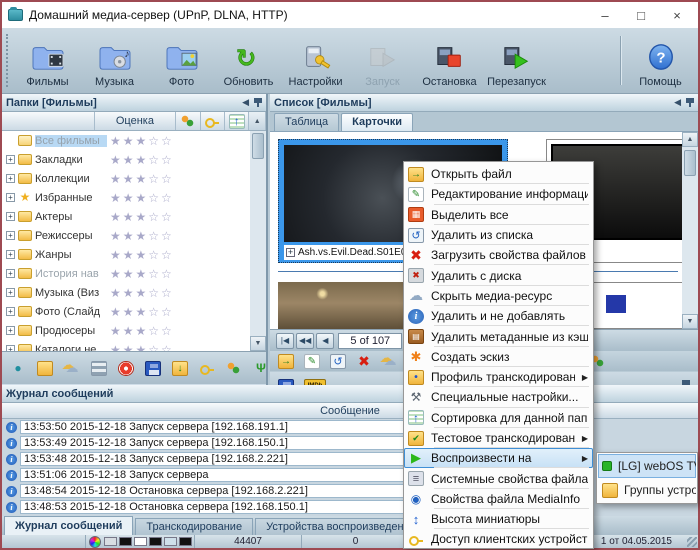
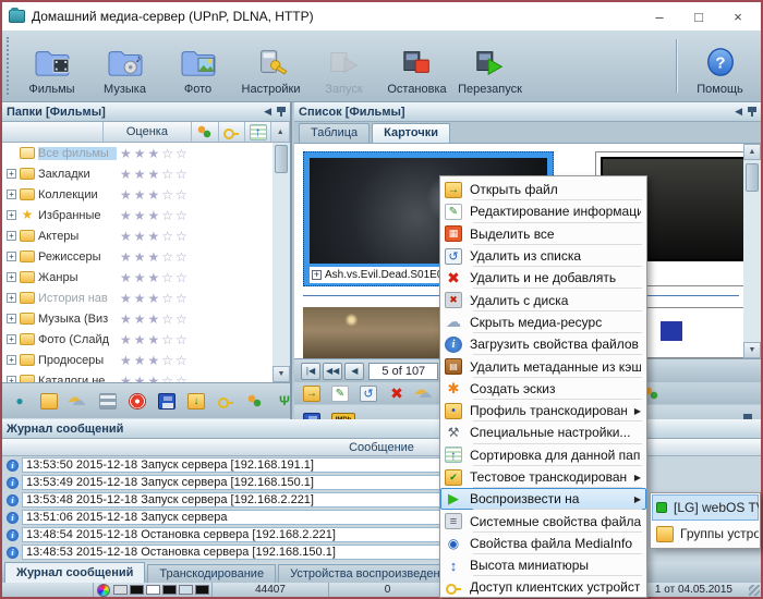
  Домашний медиа-сервер (UPnP, DLNA, HTTP)
  –
  □
  ×
  Фильмы
  ♪
  Музыка
  Фото
- ↻
- Обновить
  Настройки
  Запуск
  Остановка
  Перезапуск
  ?
  Помощь
  Папки [Фильмы]
  ◀
  Оценка
  ↑
  Все фильмы
  ★★★☆☆
  +
  Закладки
  ★★★☆☆
  +
  Коллекции
  ★★★☆☆
  +
  ★
  Избранные
  ★★★☆☆
  +
  Актеры
  ★★★☆☆
  +
  Режиссеры
  ★★★☆☆
  +
  Жанры
  ★★★☆☆
  +
  История нав
  ★★★☆☆
  +
  Музыка (Виз
  ★★★☆☆
  +
  Фото (Слайд
  ★★★☆☆
  +
  Продюсеры
  ★★★☆☆
  +
  Каталоги не
  ★★★☆☆
  ●
  ☁
  ↓
  Ψ
  Список [Фильмы]
  ◀
  Таблица
  Карточки
  +
  Ash.vs.Evil.Dead.S01E
  |◀
  ◀◀
  ◀
  5 of 107
  →
  ✎
  ↺
  ✖
  ☁
  Журнал сообщений
  Сообщение
  i
  13:53:50 2015-12-18 Запуск сервера [192.168.191.1]
  i
  13:53:49 2015-12-18 Запуск сервера [192.168.150.1]
  i
  13:53:48 2015-12-18 Запуск сервера [192.168.2.221]
  i
  13:51:06 2015-12-18 Запуск сервера
  i
  13:48:54 2015-12-18 Остановка сервера [192.168.2.221]
  i
  13:48:53 2015-12-18 Остановка сервера [192.168.150.1]
  Журнал сообщений
  Транскодирование
  Устройства воспроизведен
  44407
  0
  1 от 04.05.2015
  →
  Открыть файл
  ✎
  Редактирование информаци
  ▦
  Выделить все
  ↺
  Удалить из списка
  ✖
- Загрузить свойства файлов
+ Удалить и не добавлять
  ✖
  Удалить с диска
  ☁
  Скрыть медиа-ресурс
  i
- Удалить и не добавлять
+ Загрузить свойства файлов
  ▤
  Удалить метаданные из кэш
  ✱
  Создать эскиз
  •
  Профиль транскодирован
  ▶
  ⚒
  Специальные настройки...
  ↑
  Сортировка для данной пап
  ✔
  Тестовое транскодирован
  ▶
  ▶
  Воспроизвести на
  ▶
  ≡
  Системные свойства файла
  ◉
  Свойства файла MediaInfo
  ↕
  Высота миниатюры
  Доступ клиентских устройст
  [LG] webOS T
  Группы устро
